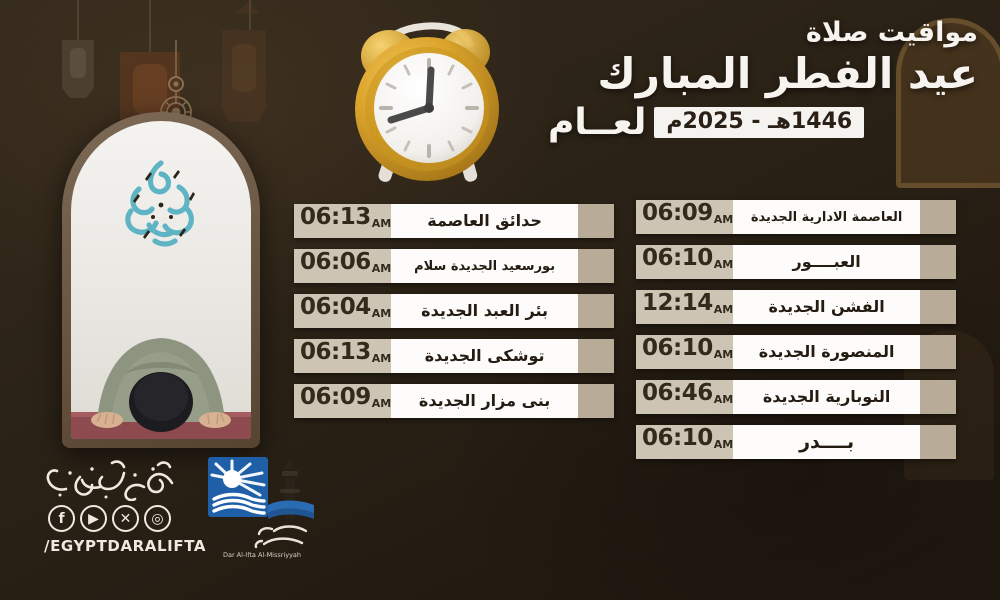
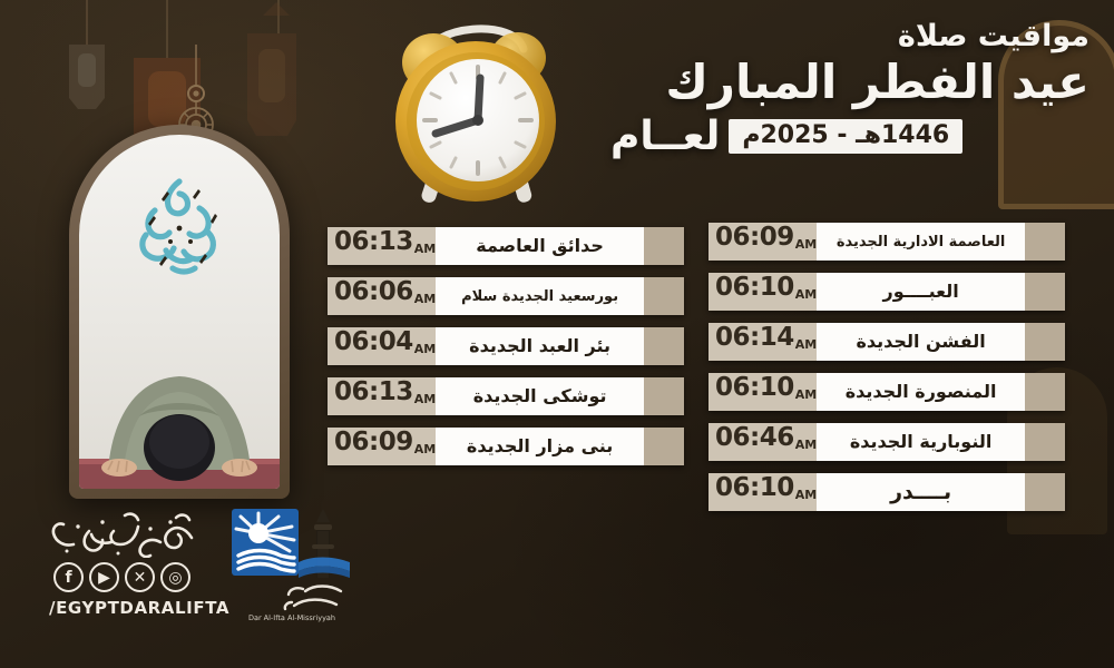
  مواقيت صلاة
  عيد الفطر المبارك
  لعــام
  1446هـ - 2025م
  06:13
  AM
  حدائق العاصمة
  06:06
  AM
  بورسعيد الجديدة سلام
  06:04
  AM
  بئر العبد الجديدة
  06:13
  AM
  توشكى الجديدة
  06:09
  AM
  بنى مزار الجديدة
  06:09
  AM
  العاصمة الادارية الجديدة
  06:10
  AM
  العبــــور
- 12:14
+ 06:14
  AM
  الفشن الجديدة
  06:10
  AM
  المنصورة الجديدة
  06:46
  AM
  النوبارية الجديدة
  06:10
  AM
  بــــدر
  f
  ▶
  ✕
  ◎
  /EGYPTDARALIFTA
  Dar Al-Ifta Al-Missriyyah
